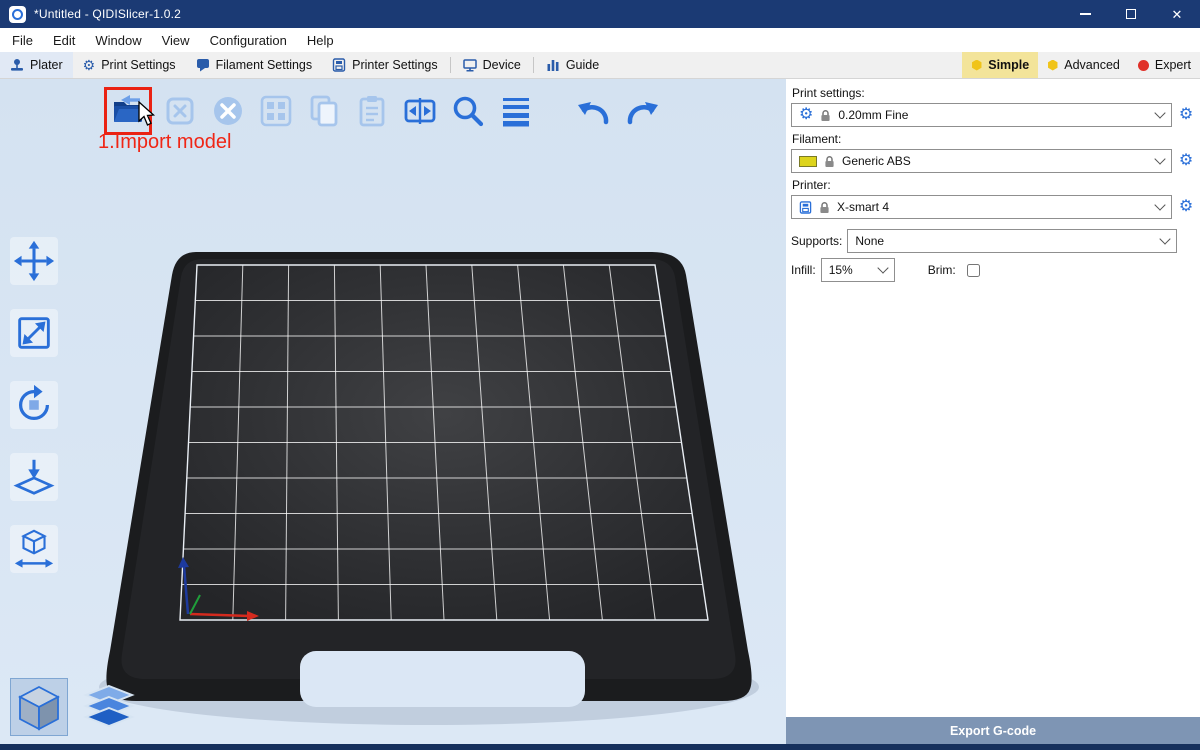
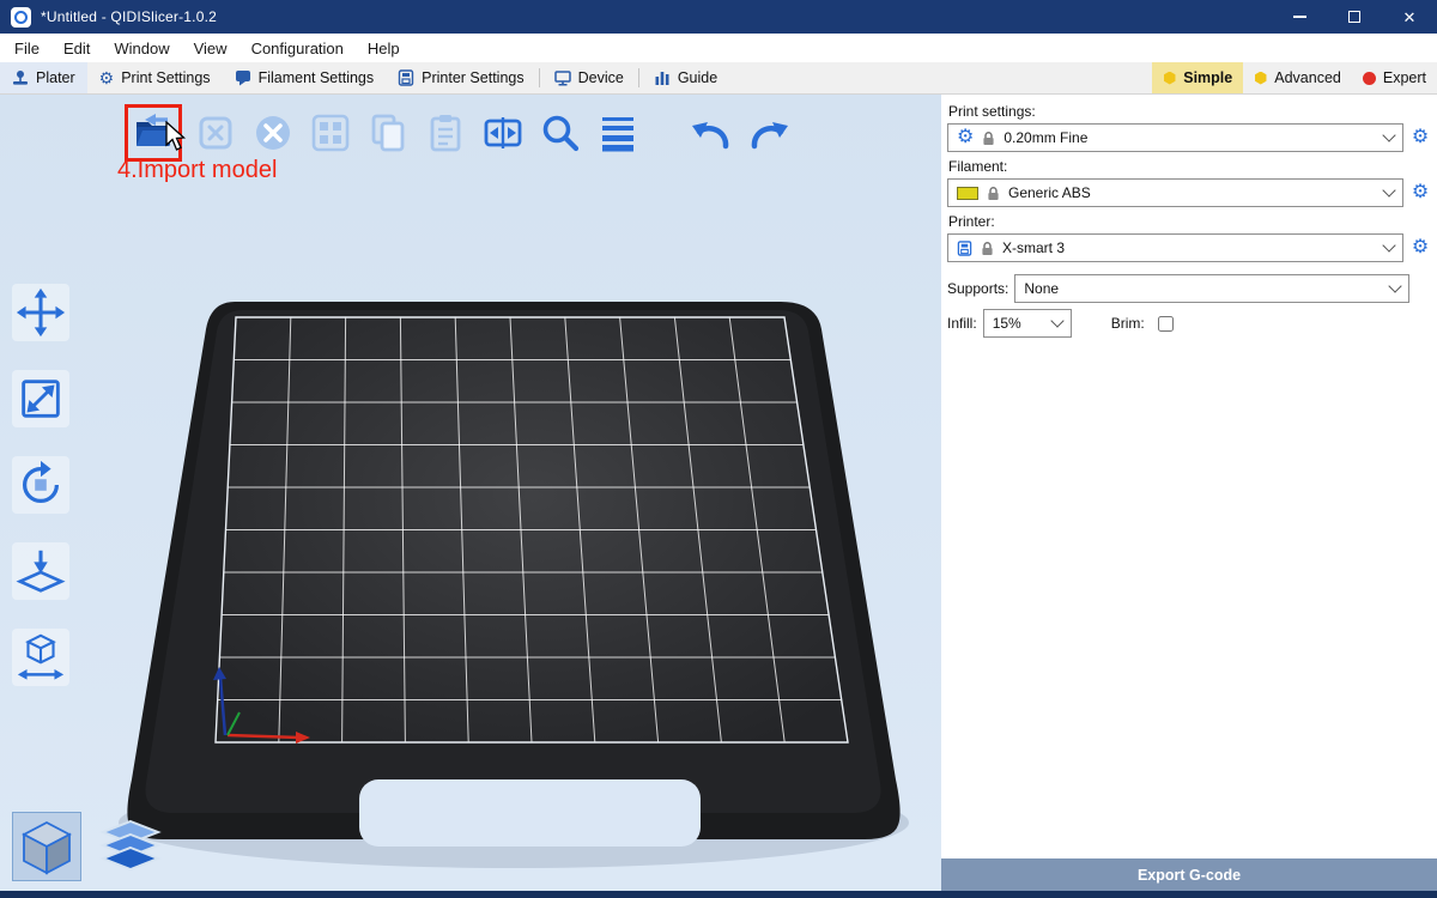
  *Untitled - QIDISlicer-1.0.2
  ✕
  File
  Edit
  Window
  View
  Configuration
  Help
  Plater
  ⚙
  Print Settings
  Filament Settings
  Printer Settings
  Device
  Guide
  Simple
  Advanced
  Expert
- 1.Import model
+ 4.Import model
  Print settings:
  ⚙
  0.20mm Fine
  ⚙
  Filament:
  Generic ABS
  ⚙
  Printer:
- X-smart 4
+ X-smart 3
  ⚙
  Supports:
  None
  Infill:
  15%
  Brim:
  Export G-code
